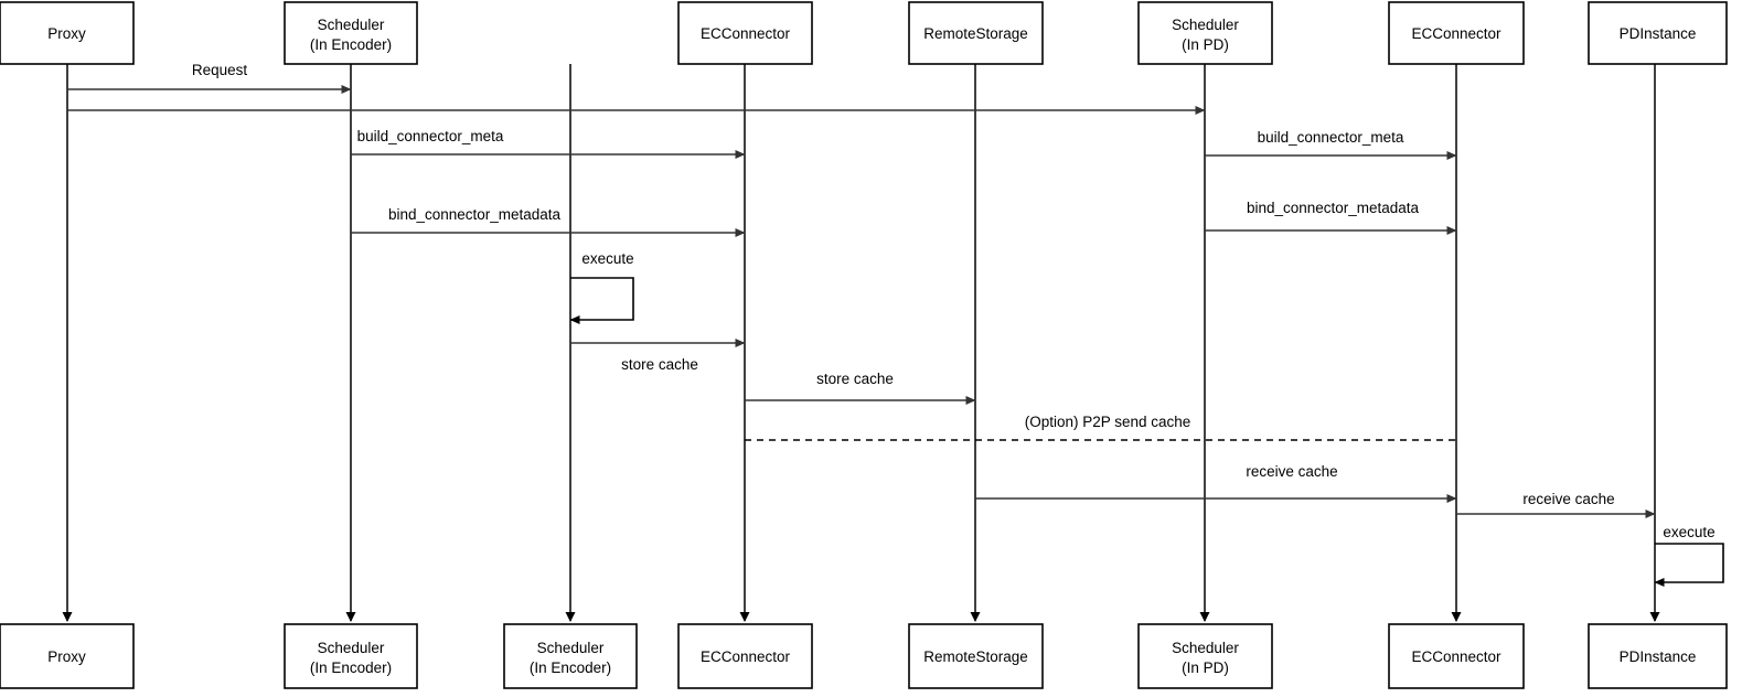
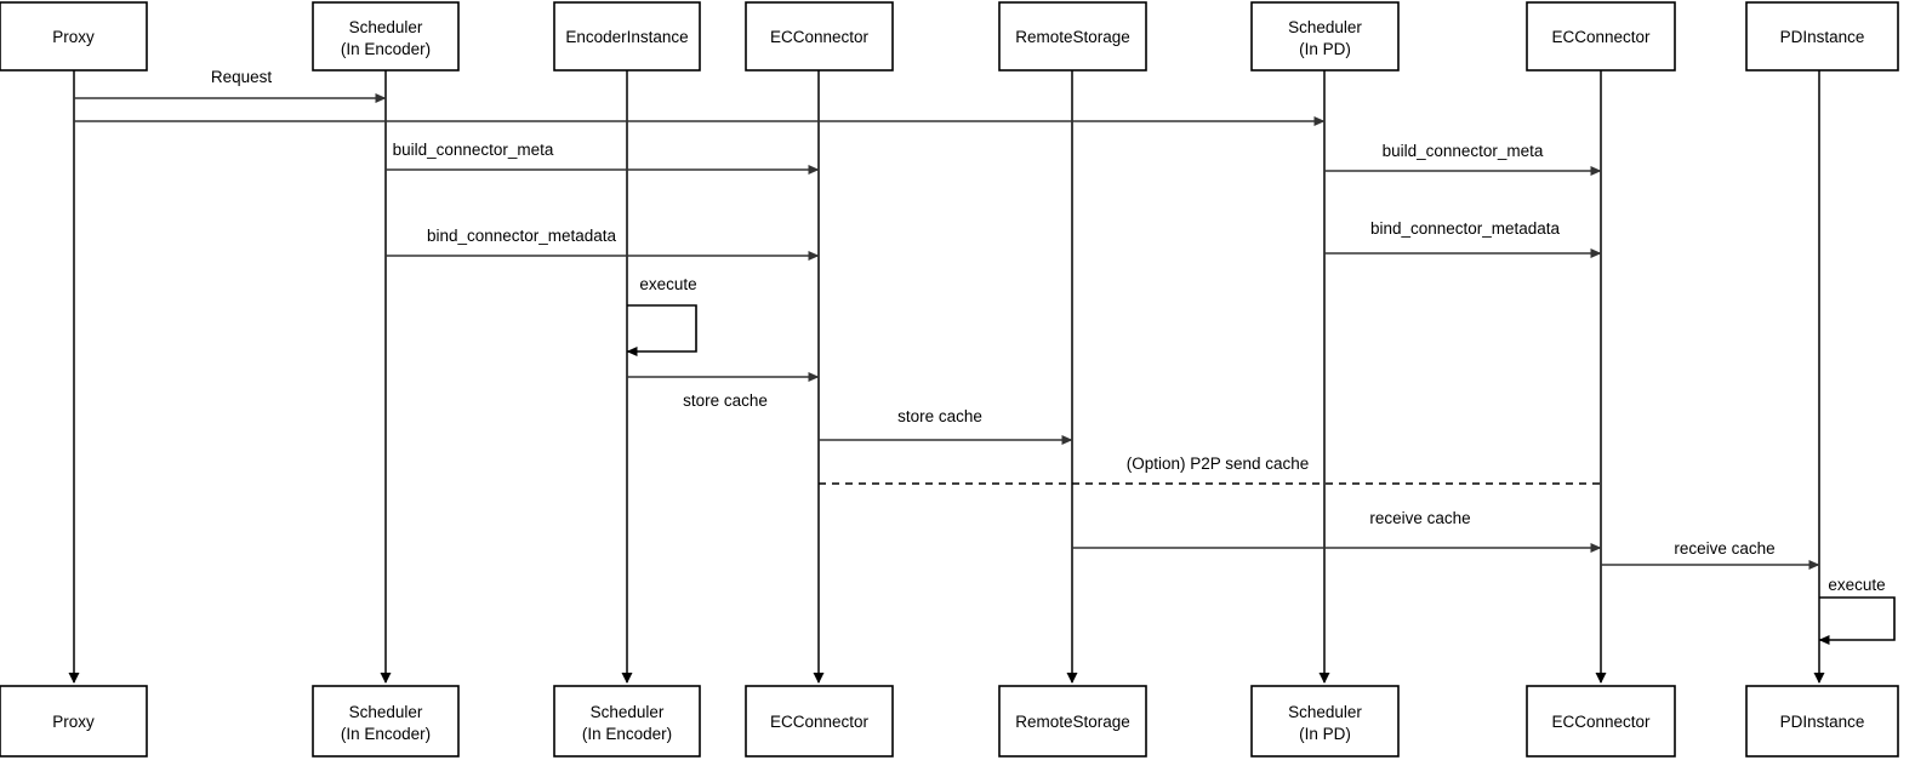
  Request
  build_connector_meta
  build_connector_meta
  bind_connector_metadata
  bind_connector_metadata
  store cache
  store cache
  (Option) P2P send cache
  receive cache
  receive cache
  execute
  execute
  Proxy
  Scheduler
  (In Encoder)
+ EncoderInstance
  ECConnector
  RemoteStorage
  Scheduler
  (In PD)
  ECConnector
  PDInstance
  Proxy
  Scheduler
  (In Encoder)
  Scheduler
  (In Encoder)
  ECConnector
  RemoteStorage
  Scheduler
  (In PD)
  ECConnector
  PDInstance
